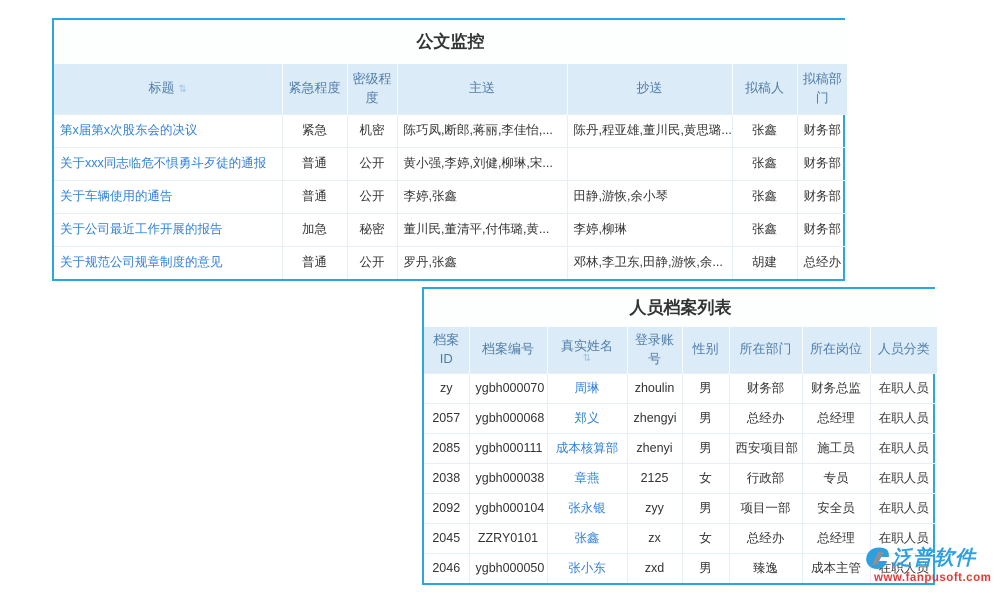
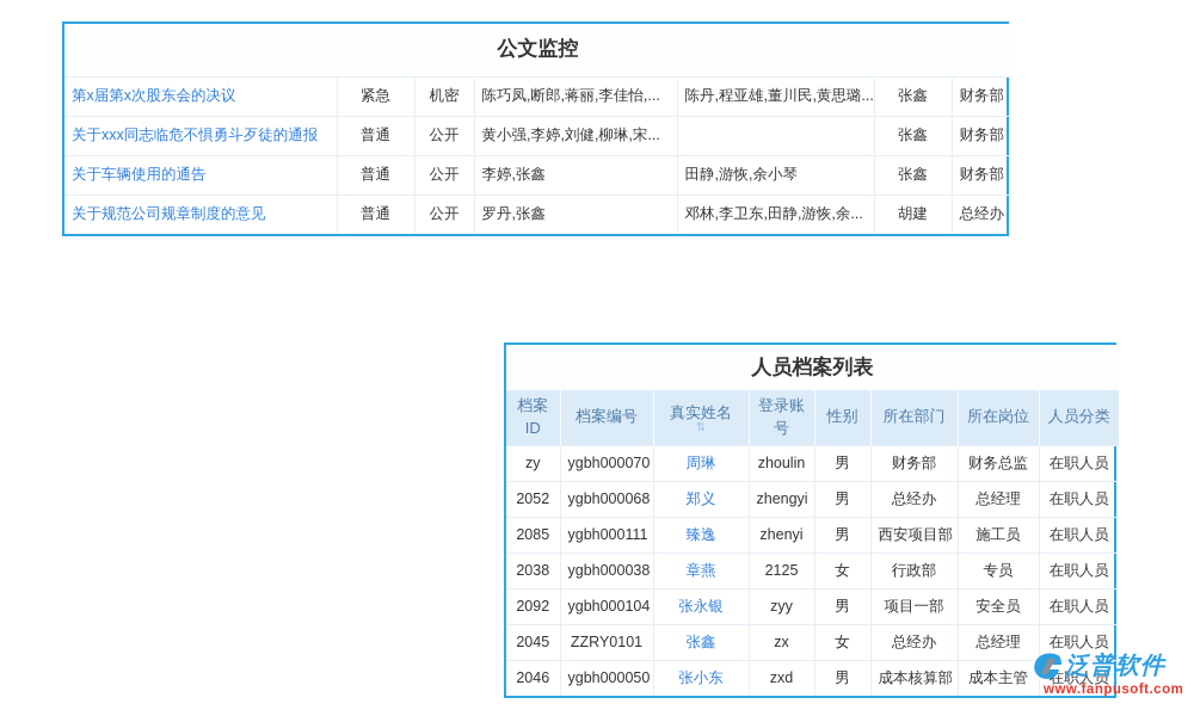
  公文监控
- 标题 ⇅	紧急程度	密级程度	主送	抄送	拟稿人	拟稿部门
  第x届第x次股东会的决议	紧急	机密	陈巧凤,断郎,蒋丽,李佳怡,...	陈丹,程亚雄,董川民,黄思璐...	张鑫	财务部
  关于xxx同志临危不惧勇斗歹徒的通报	普通	公开	黄小强,李婷,刘健,柳琳,宋...		张鑫	财务部
  关于车辆使用的通告	普通	公开	李婷,张鑫	田静,游恢,余小琴	张鑫	财务部
- 关于公司最近工作开展的报告	加急	秘密	董川民,董清平,付伟璐,黄...	李婷,柳琳	张鑫	财务部
  关于规范公司规章制度的意见	普通	公开	罗丹,张鑫	邓林,李卫东,田静,游恢,余...	胡建	总经办
  人员档案列表
  档案ID	档案编号	真实姓名⇅	登录账号	性别	所在部门	所在岗位	人员分类
  zy	ygbh000070	周琳	zhoulin	男	财务部	财务总监	在职人员
- 2057	ygbh000068	郑义	zhengyi	男	总经办	总经理	在职人员
+ 2052	ygbh000068	郑义	zhengyi	男	总经办	总经理	在职人员
- 2085	ygbh000111	成本核算部	zhenyi	男	西安项目部	施工员	在职人员
+ 2085	ygbh000111	臻逸	zhenyi	男	西安项目部	施工员	在职人员
  2038	ygbh000038	章燕	2125	女	行政部	专员	在职人员
  2092	ygbh000104	张永银	zyy	男	项目一部	安全员	在职人员
  2045	ZZRY0101	张鑫	zx	女	总经办	总经理	在职人员
- 2046	ygbh000050	张小东	zxd	男	臻逸	成本主管	在职人员
+ 2046	ygbh000050	张小东	zxd	男	成本核算部	成本主管	在职人员
  泛普软件
  www.fanpusoft.com
